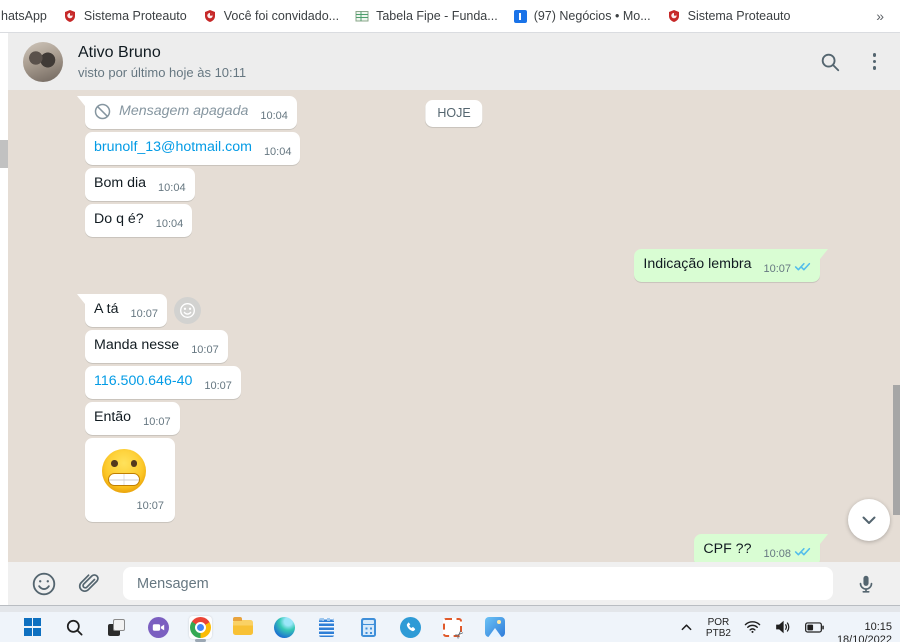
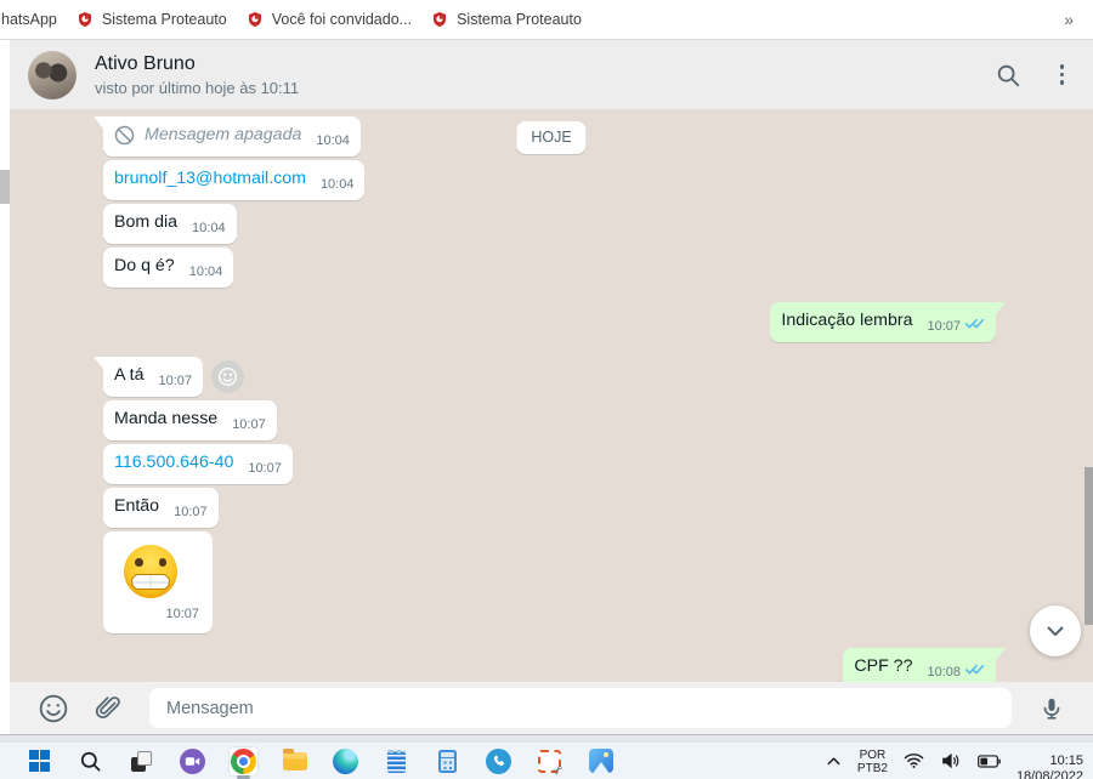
  hatsApp
  Sistema Proteauto
  Você foi convidado...
- Tabela Fipe - Funda...
- (97) Negócios • Mo...
  Sistema Proteauto
  »
  Ativo Bruno
  visto por último hoje às 10:11
  HOJE
  Mensagem apagada
  10:04
  brunolf_13@hotmail.com
  10:04
  Bom dia
  10:04
  Do q é?
  10:04
  Indicação lembra
  10:07
  A tá
  10:07
  Manda nesse
  10:07
  116.500.646-40
  10:07
  Então
  10:07
  10:07
  CPF ??
  10:08
  Mensagem
  POR
  PTB2
  10:15
- 18/10/2022
+ 18/08/2022
